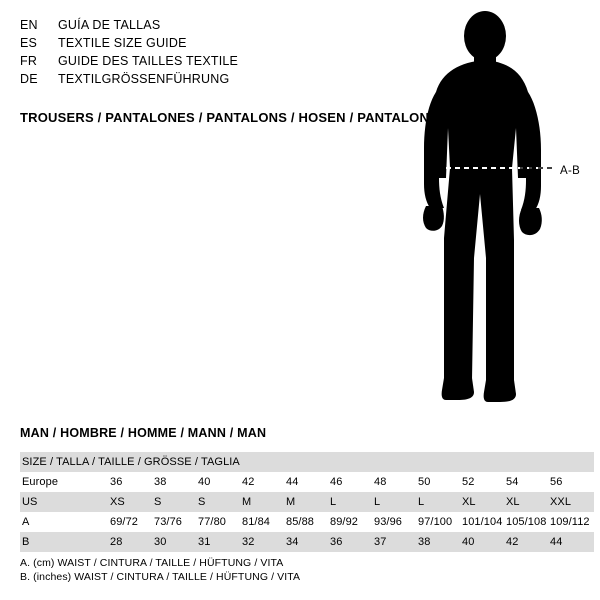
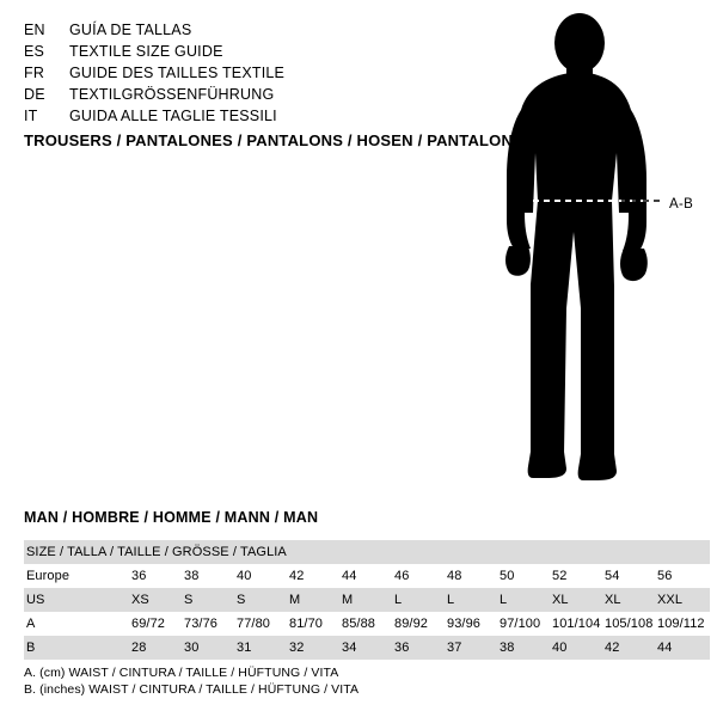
  EN
  GUÍA DE TALLAS
  ES
  TEXTILE SIZE GUIDE
  FR
  GUIDE DES TAILLES TEXTILE
  DE
  TEXTILGRÖSSENFÜHRUNG
+ IT
+ GUIDA ALLE TAGLIE TESSILI
  TROUSERS / PANTALONES / PANTALONS / HOSEN / PANTALON
  A-B
  MAN / HOMBRE / HOMME / MANN / MAN
  SIZE / TALLA / TAILLE / GRÖSSE / TAGLIA
  Europe	36	38	40	42	44	46	48	50	52	54	56
  US	XS	S	S	M	M	L	L	L	XL	XL	XXL
- A	69/72	73/76	77/80	81/84	85/88	89/92	93/96	97/100	101/104	105/108	109/112
+ A	69/72	73/76	77/80	81/70	85/88	89/92	93/96	97/100	101/104	105/108	109/112
  B	28	30	31	32	34	36	37	38	40	42	44
  A. (cm) WAIST / CINTURA / TAILLE / HÜFTUNG / VITA
  B. (inches) WAIST / CINTURA / TAILLE / HÜFTUNG / VITA
